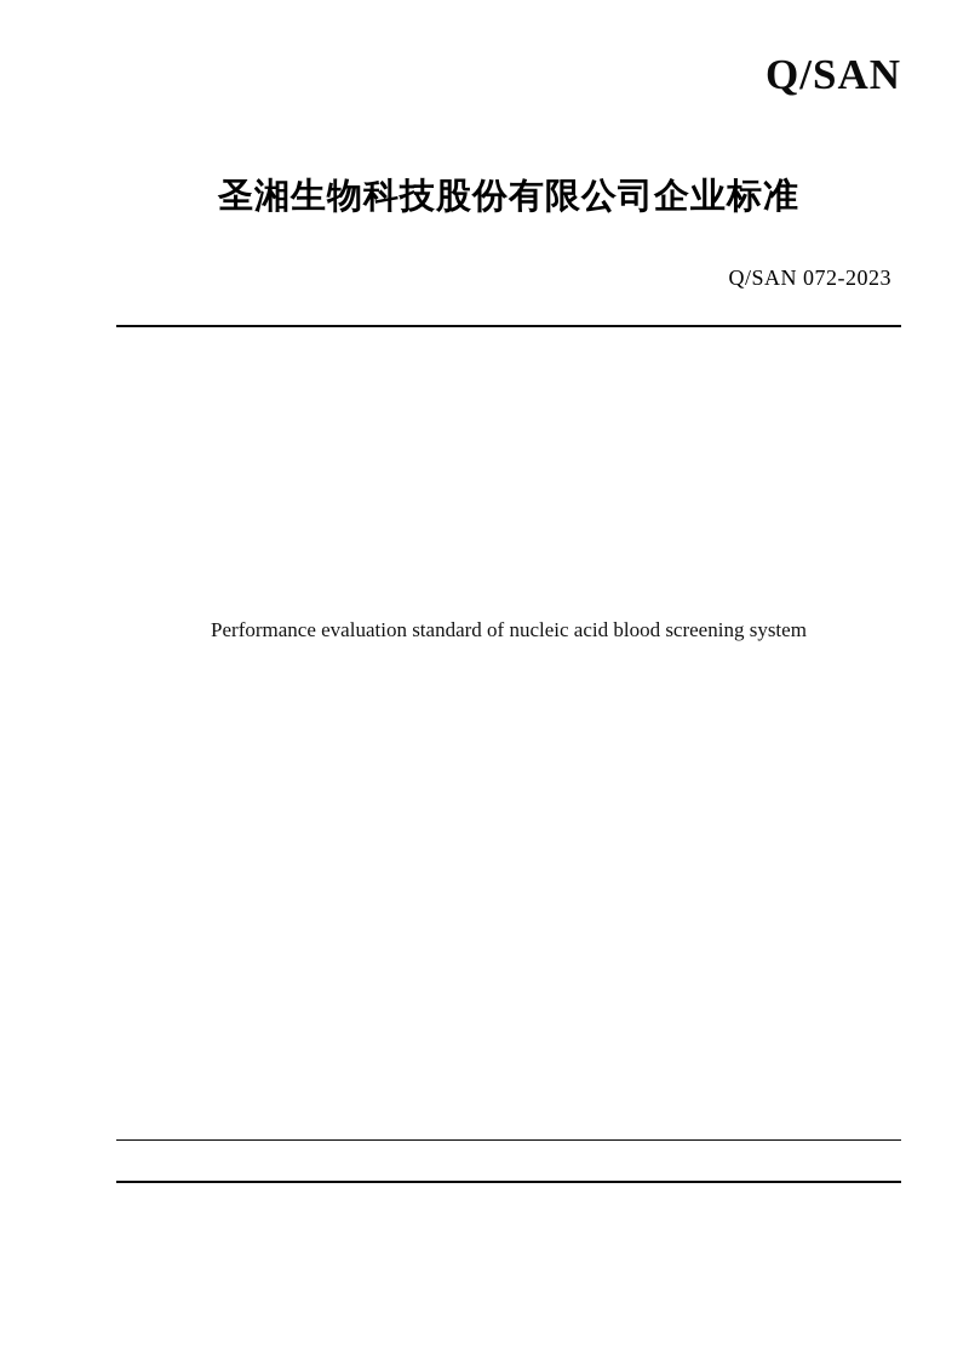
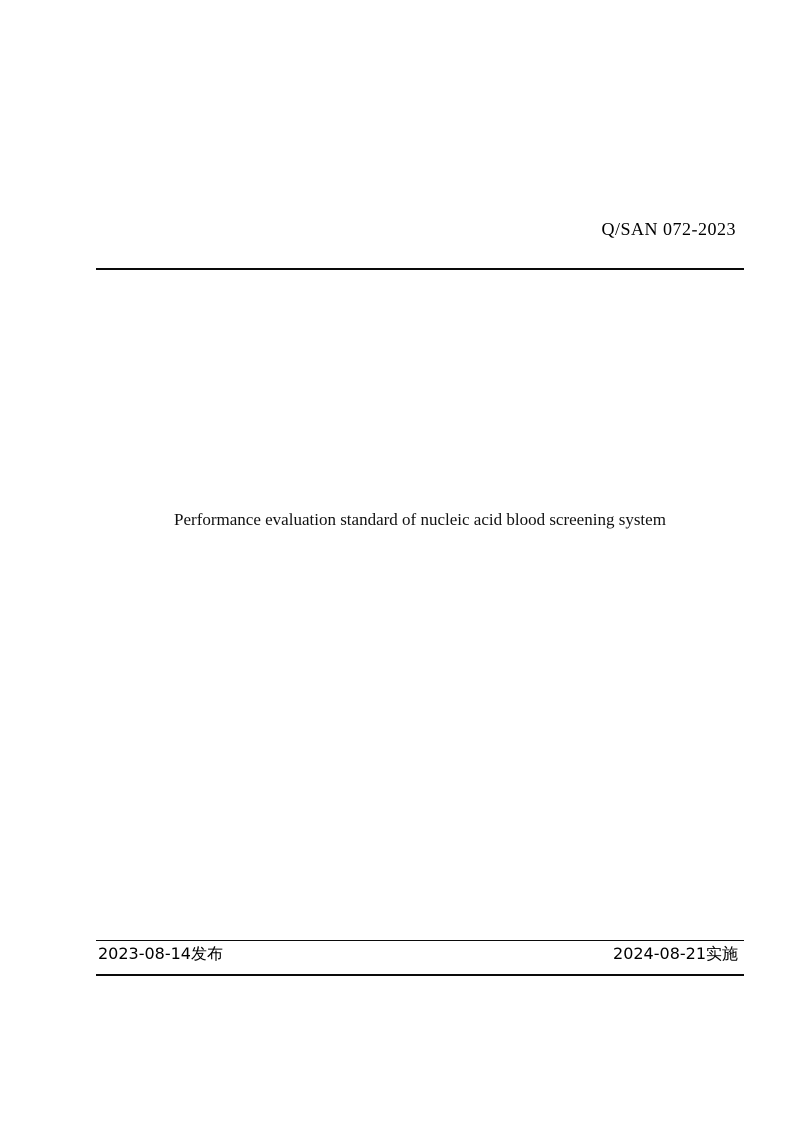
- Q/SAN
- 圣湘生物科技股份有限公司企业标准
  Q/SAN 072-2023
  Performance evaluation standard of nucleic acid blood screening system
+ 2023-08-14发布
+ 2024-08-21实施
